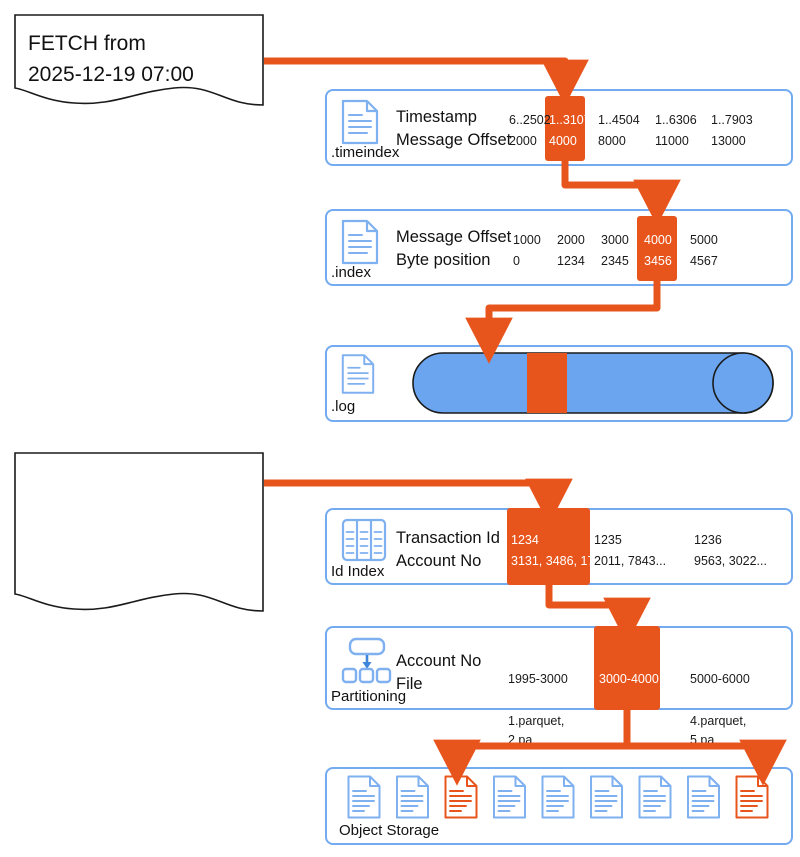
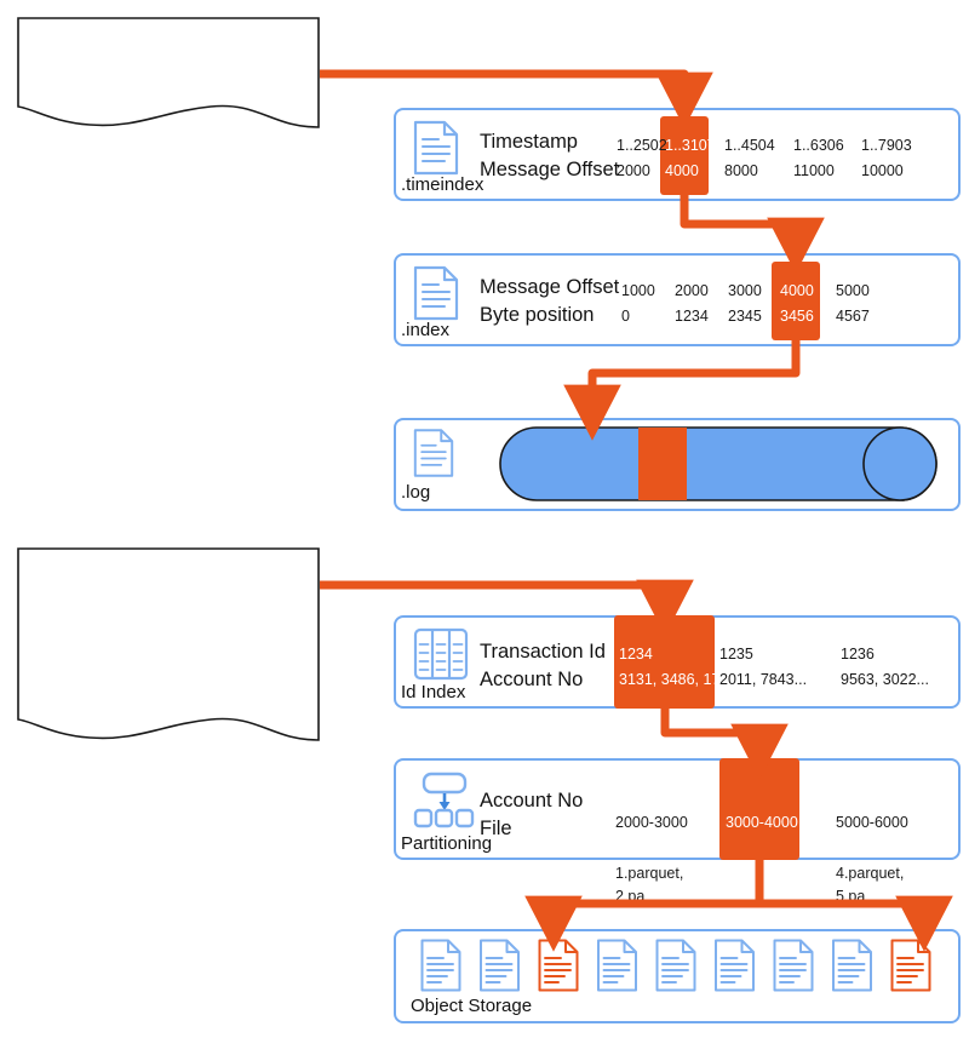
- FETCH from
- 2025-12-19 07:00
  .timeindex
  Timestamp
  Message Offset
- 6..2502
+ 1..2502
  2000
  1..3107
  4000
  1..4504
  8000
  1..6306
  11000
  1..7903
- 13000
+ 10000
  .index
  Message Offset
  Byte position
  1000
  0
  2000
  1234
  3000
  2345
  4000
  3456
  5000
  4567
  .log
  Id Index
  Transaction Id
  Account No
  1234
  3131, 3486, 1758
  1235
  2011, 7843...
  1236
  9563, 3022...
  Partitioning
  Account No
  File
- 1995-3000
+ 2000-3000
  1.parquet,
  2.pa...
  3000-4000
  3.paquet,
  9.paquet
  5000-6000
  4.parquet,
  5.pa...
  Object Storage
